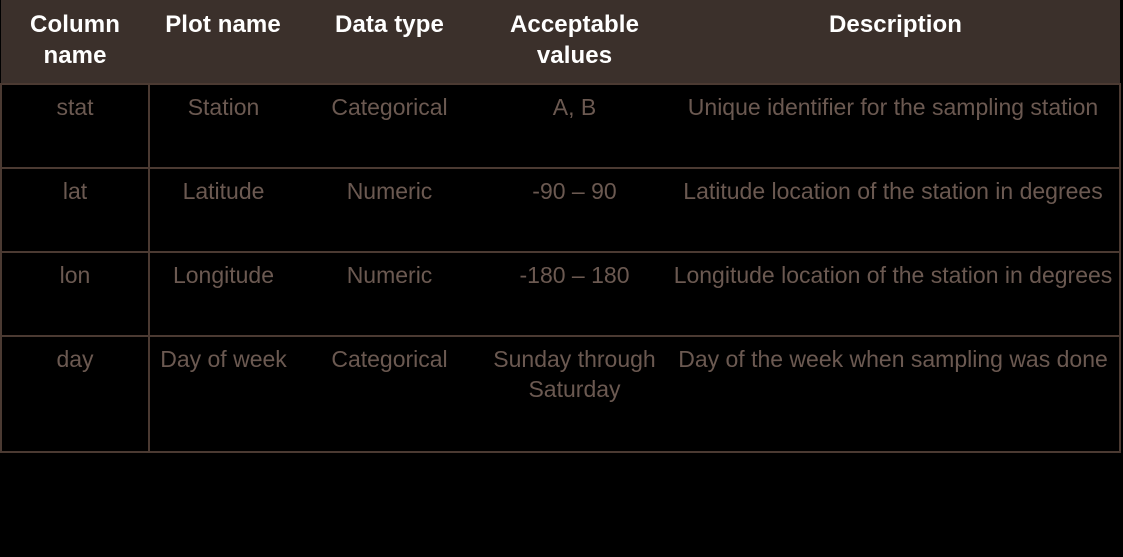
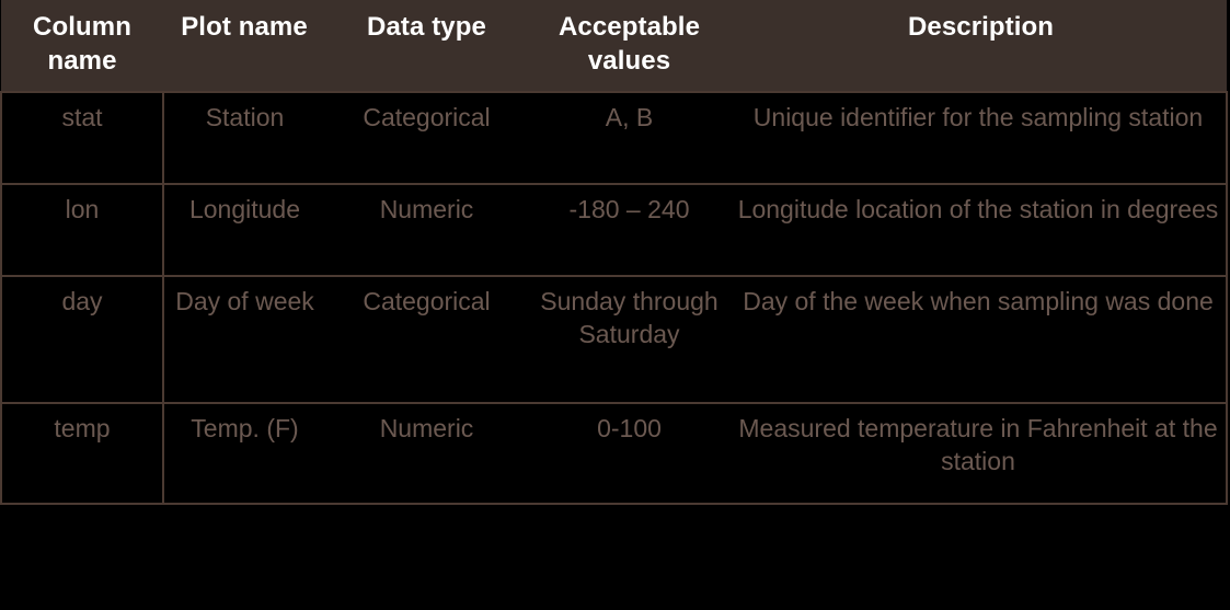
  Column name	Plot name	Data type	Acceptable values	Description
  stat	Station	Categorical	A, B	Unique identifier for the sampling station
- lat	Latitude	Numeric	-90 – 90	Latitude location of the station in degrees
- lon	Longitude	Numeric	-180 – 180	Longitude location of the station in degrees
+ lon	Longitude	Numeric	-180 – 240	Longitude location of the station in degrees
  day	Day of week	Categorical	Sunday through Saturday	Day of the week when sampling was done
+ temp	Temp. (F)	Numeric	0-100	Measured temperature in Fahrenheit at the station
